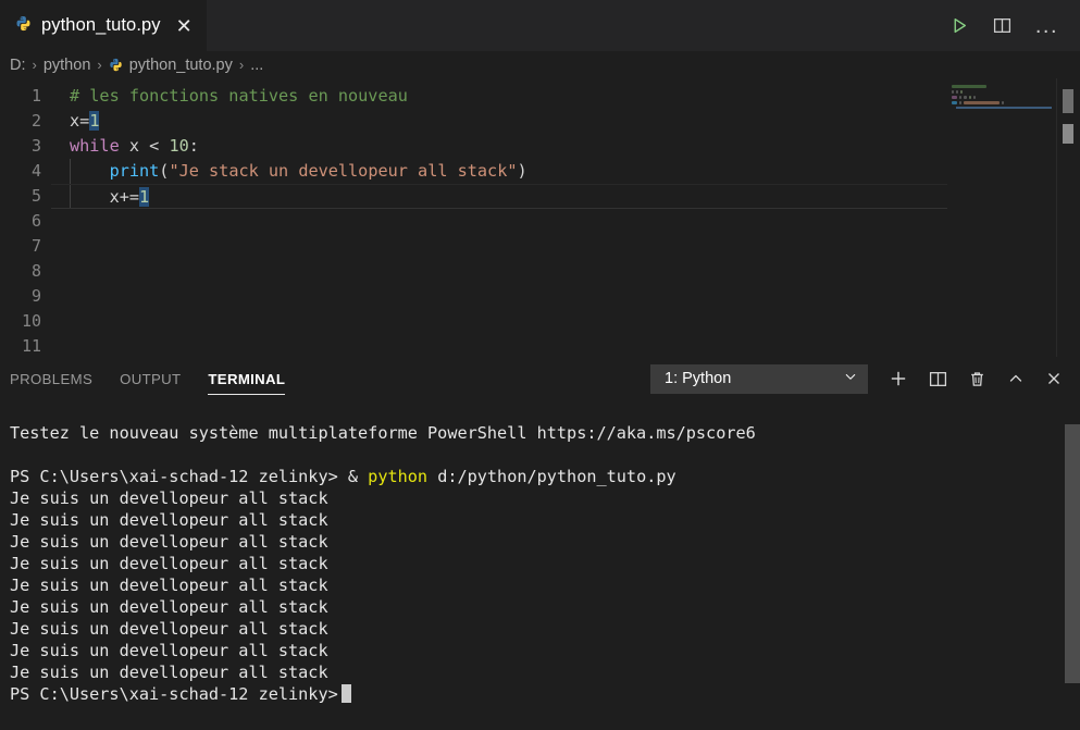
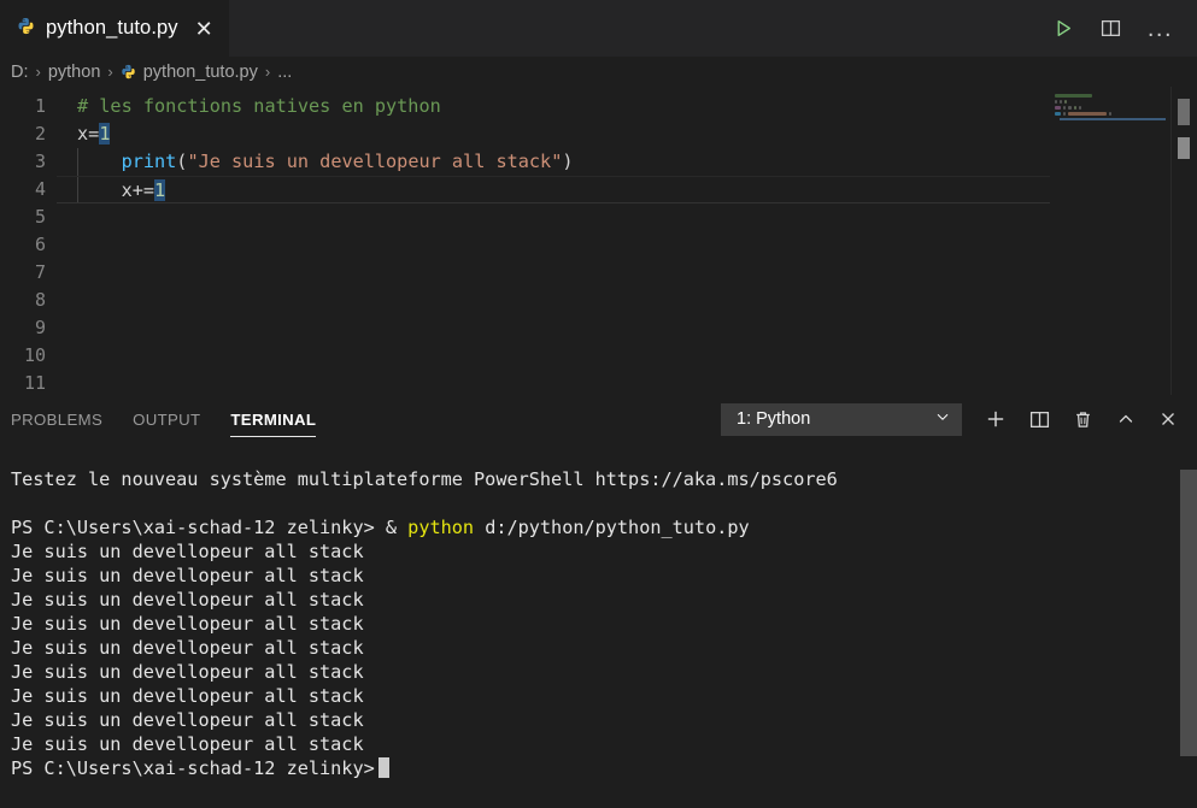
  python_tuto.py
  ✕
  ...
  D:
  ›
  python
  ›
  python_tuto.py
  ›
  ...
  1
  2
  3
  4
  5
  6
  7
  8
  9
  10
  11
- # les fonctions natives en nouveau
+ # les fonctions natives en python
  x=1
- while x < 10:
- print("Je stack un devellopeur all stack")
+ print("Je suis un devellopeur all stack")
  x+=1
  PROBLEMS
  OUTPUT
  TERMINAL
  1: Python
  Testez le nouveau système multiplateforme PowerShell https://aka.ms/pscore6
  PS C:\Users\xai-schad-12 zelinky> & python d:/python/python_tuto.py
  Je suis un devellopeur all stack
  Je suis un devellopeur all stack
  Je suis un devellopeur all stack
  Je suis un devellopeur all stack
  Je suis un devellopeur all stack
  Je suis un devellopeur all stack
  Je suis un devellopeur all stack
  Je suis un devellopeur all stack
  Je suis un devellopeur all stack
  PS C:\Users\xai-schad-12 zelinky>
